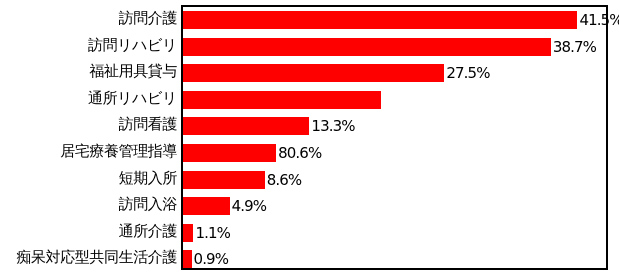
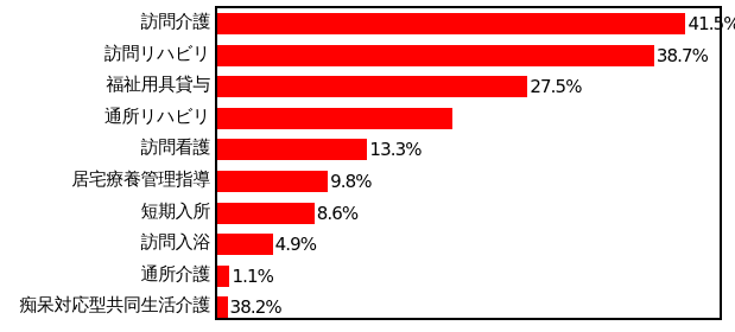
  訪問介護
  訪問リハビリ
  福祉用具貸与
  通所リハビリ
  訪問看護
  居宅療養管理指導
  短期入所
  訪問入浴
  通所介護
  痴呆対応型共同生活介護
  41.5%
  38.7%
  27.5%
  13.3%
- 80.6%
+ 9.8%
  8.6%
  4.9%
  1.1%
- 0.9%
+ 38.2%
